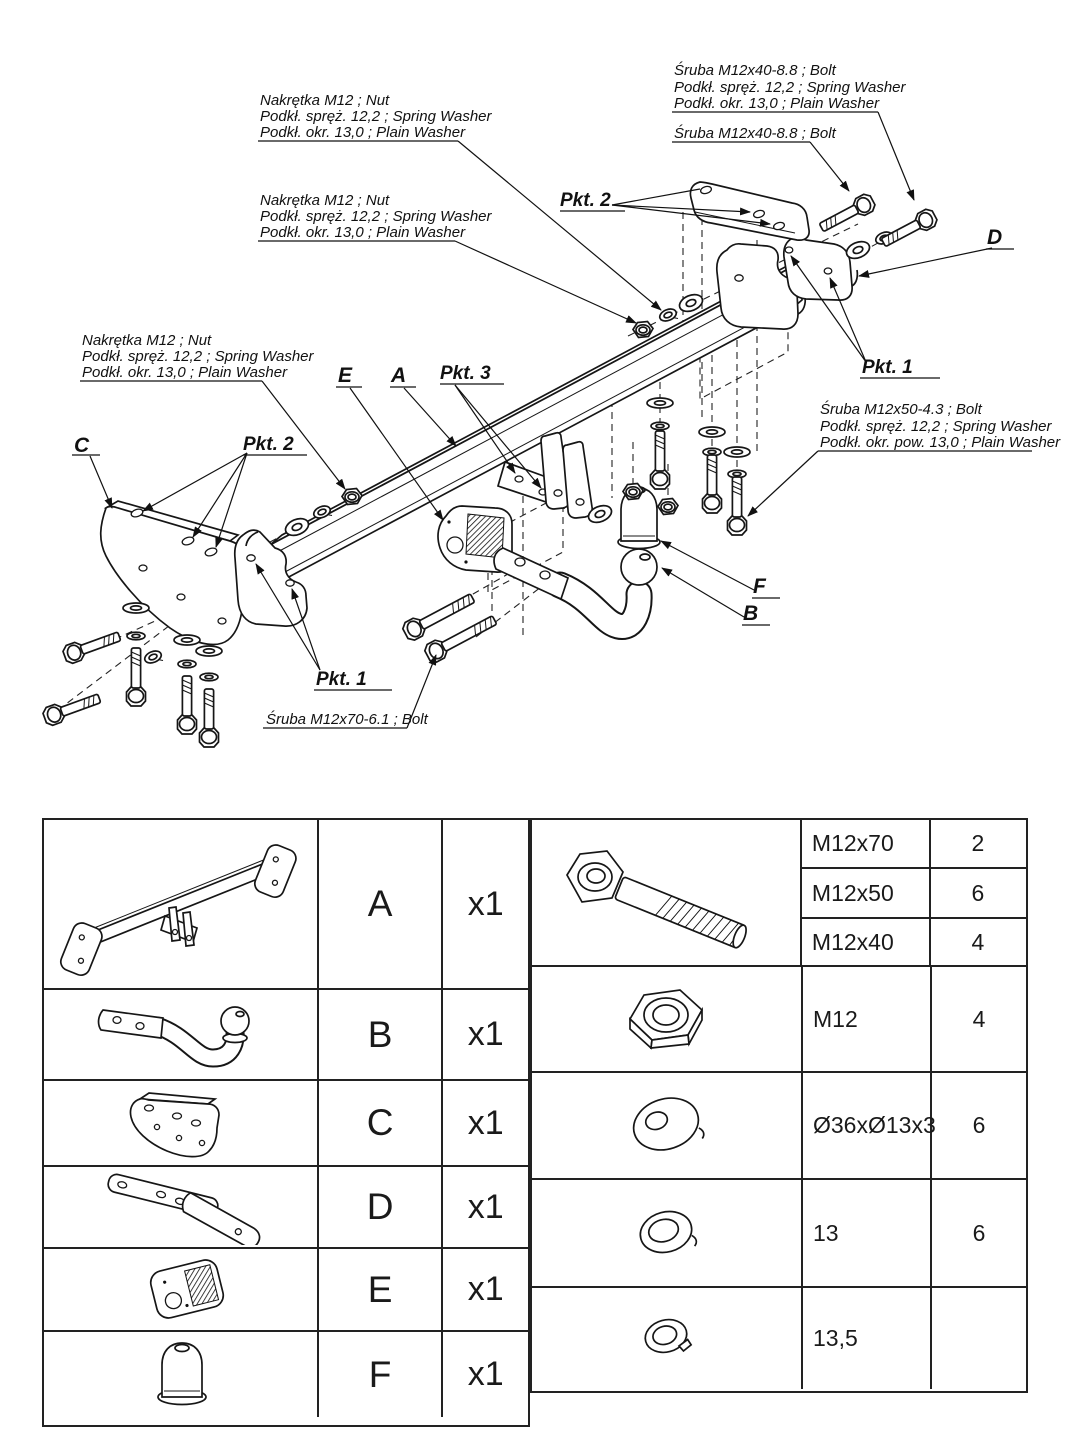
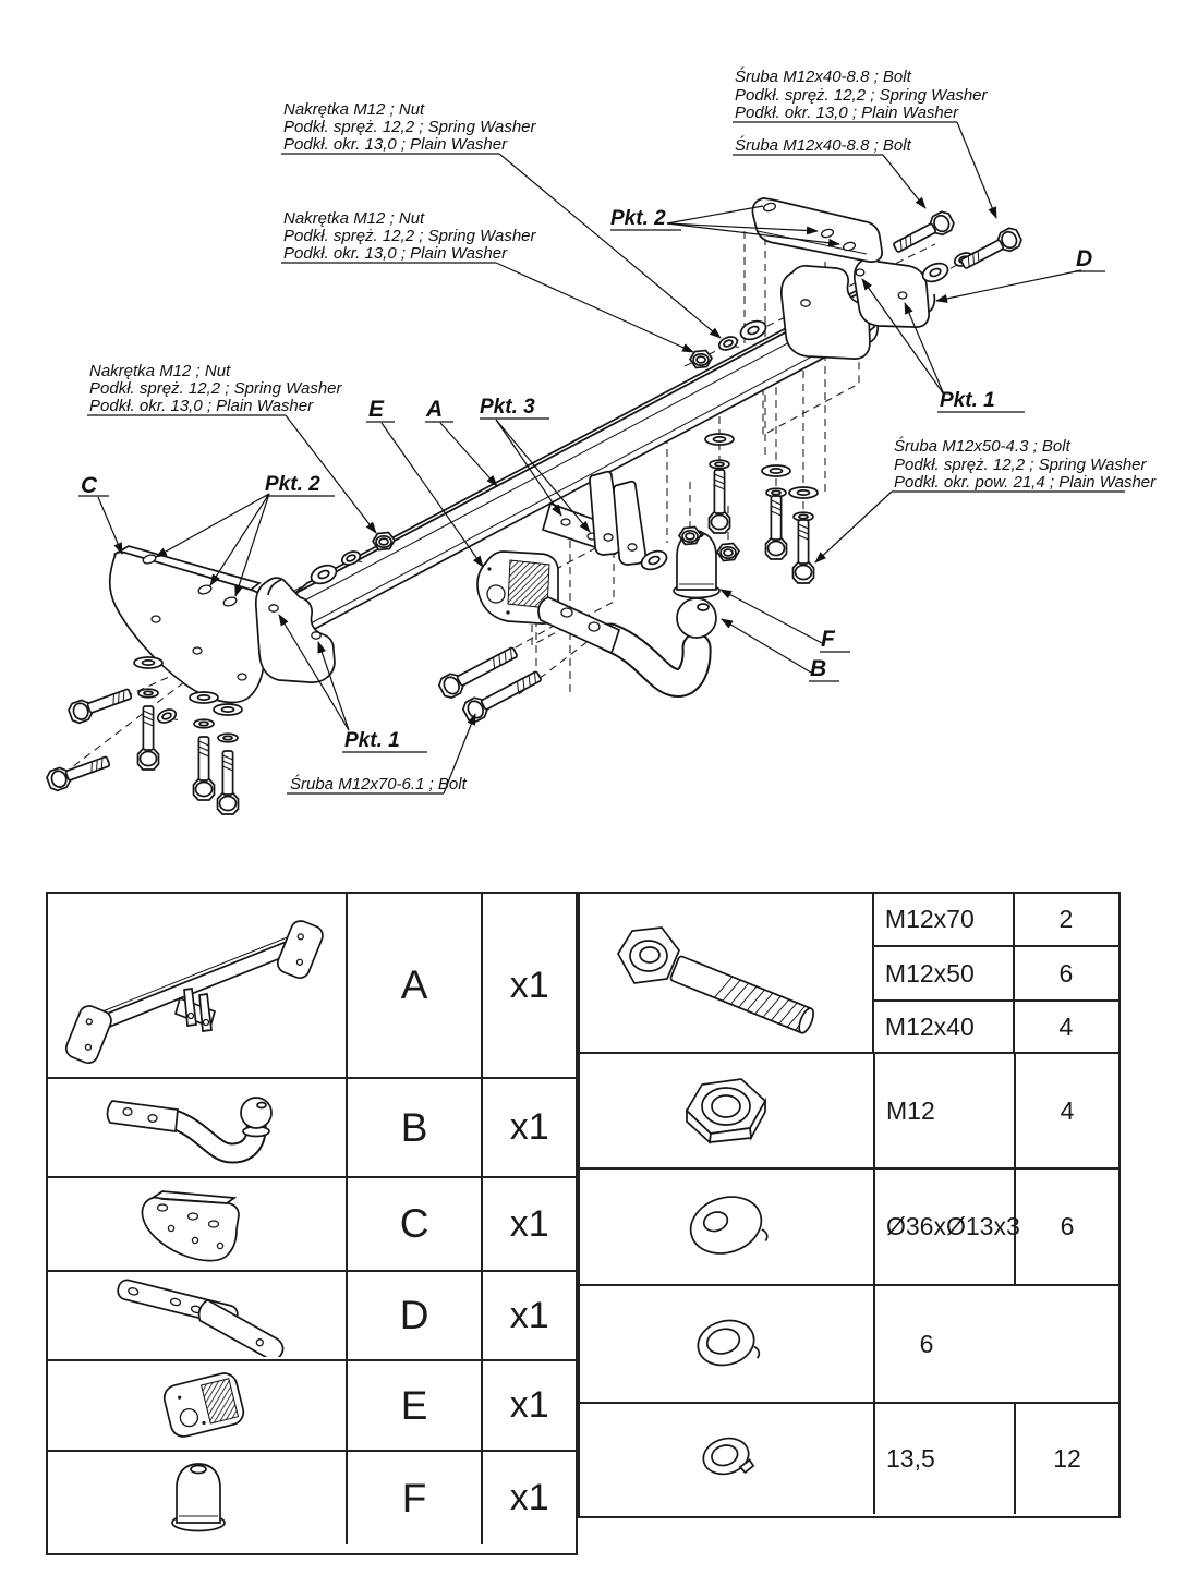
  Śruba M12x40-8.8 ; Bolt
  Podkł. spręż. 12,2 ; Spring Washer
  Podkł. okr. 13,0 ; Plain Washer
  Śruba M12x40-8.8 ; Bolt
  Nakrętka M12 ; Nut
  Podkł. spręż. 12,2 ; Spring Washer
  Podkł. okr. 13,0 ; Plain Washer
  Nakrętka M12 ; Nut
  Podkł. spręż. 12,2 ; Spring Washer
  Podkł. okr. 13,0 ; Plain Washer
  Nakrętka M12 ; Nut
  Podkł. spręż. 12,2 ; Spring Washer
  Podkł. okr. 13,0 ; Plain Washer
  Śruba M12x50-4.3 ; Bolt
  Podkł. spręż. 12,2 ; Spring Washer
- Podkł. okr. pow. 13,0 ; Plain Washer
+ Podkł. okr. pow. 21,4 ; Plain Washer
  Śruba M12x70-6.1 ; Bolt
  Pkt. 2
  Pkt. 2
  Pkt. 3
  Pkt. 1
  Pkt. 1
  C
  E
  A
  D
  F
  B
  A
  x1
  B
  x1
  C
  x1
  D
  x1
  E
  x1
  F
  x1
  M12x70
  2
  M12x50
  6
  M12x40
  4
  M12
  4
  Ø36xØ13x3
  6
- 13
  6
  13,5
+ 12
